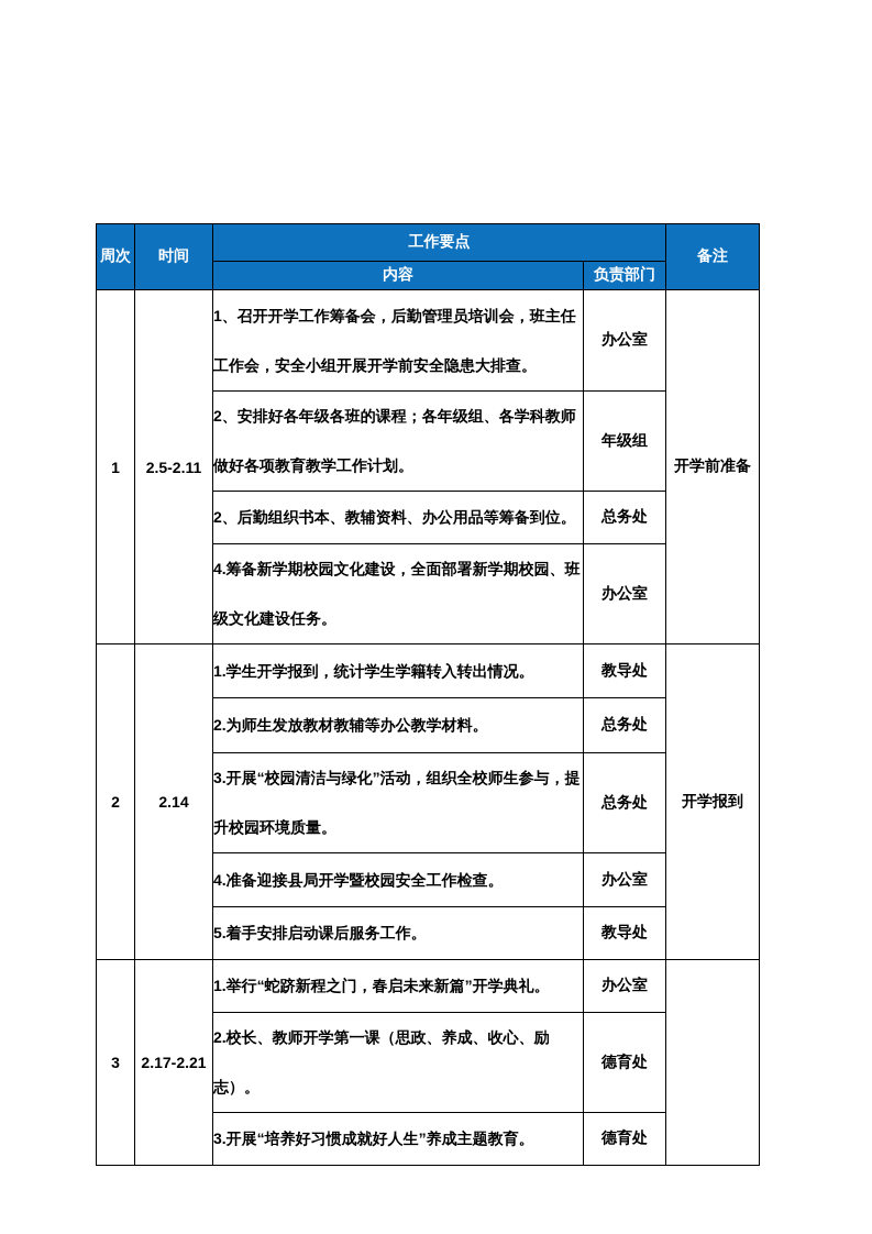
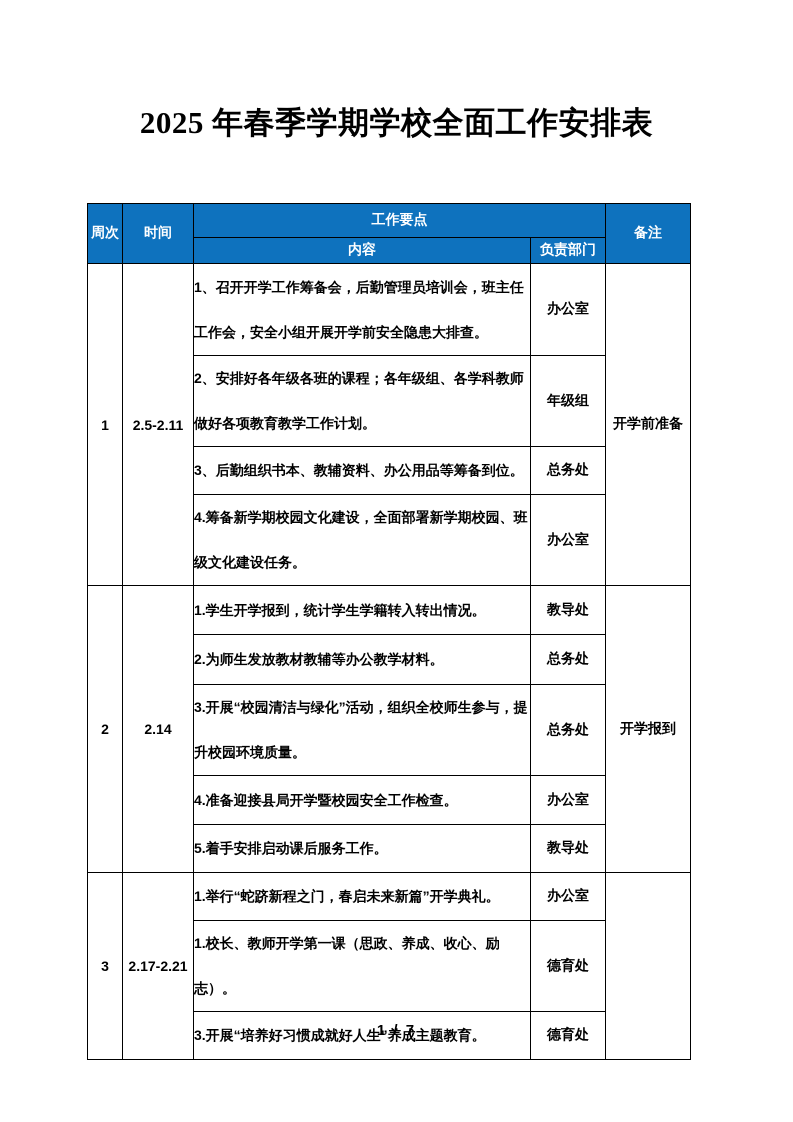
+ 2025 年春季学期学校全面工作安排表
  周次	时间	工作要点	备注
  内容	负责部门
  1	2.5-2.11	1、召开开学工作筹备会，后勤管理员培训会，班主任工作会，安全小组开展开学前安全隐患大排查。	办公室	开学前准备
  2、安排好各年级各班的课程；各年级组、各学科教师做好各项教育教学工作计划。	年级组
- 2、后勤组织书本、教辅资料、办公用品等筹备到位。	总务处
+ 3、后勤组织书本、教辅资料、办公用品等筹备到位。	总务处
  4.筹备新学期校园文化建设，全面部署新学期校园、班级文化建设任务。	办公室
  2	2.14	1.学生开学报到，统计学生学籍转入转出情况。	教导处	开学报到
  2.为师生发放教材教辅等办公教学材料。	总务处
  3.开展“校园清洁与绿化”活动，组织全校师生参与，提升校园环境质量。	总务处
  4.准备迎接县局开学暨校园安全工作检查。	办公室
  5.着手安排启动课后服务工作。	教导处
  3	2.17-2.21	1.举行“蛇跻新程之门，春启未来新篇”开学典礼。	办公室
- 2.校长、教师开学第一课（思政、养成、收心、励志）。	德育处
+ 1.校长、教师开学第一课（思政、养成、收心、励志）。	德育处
  3.开展“培养好习惯成就好人生”养成主题教育。	德育处
+ 1 / 7
